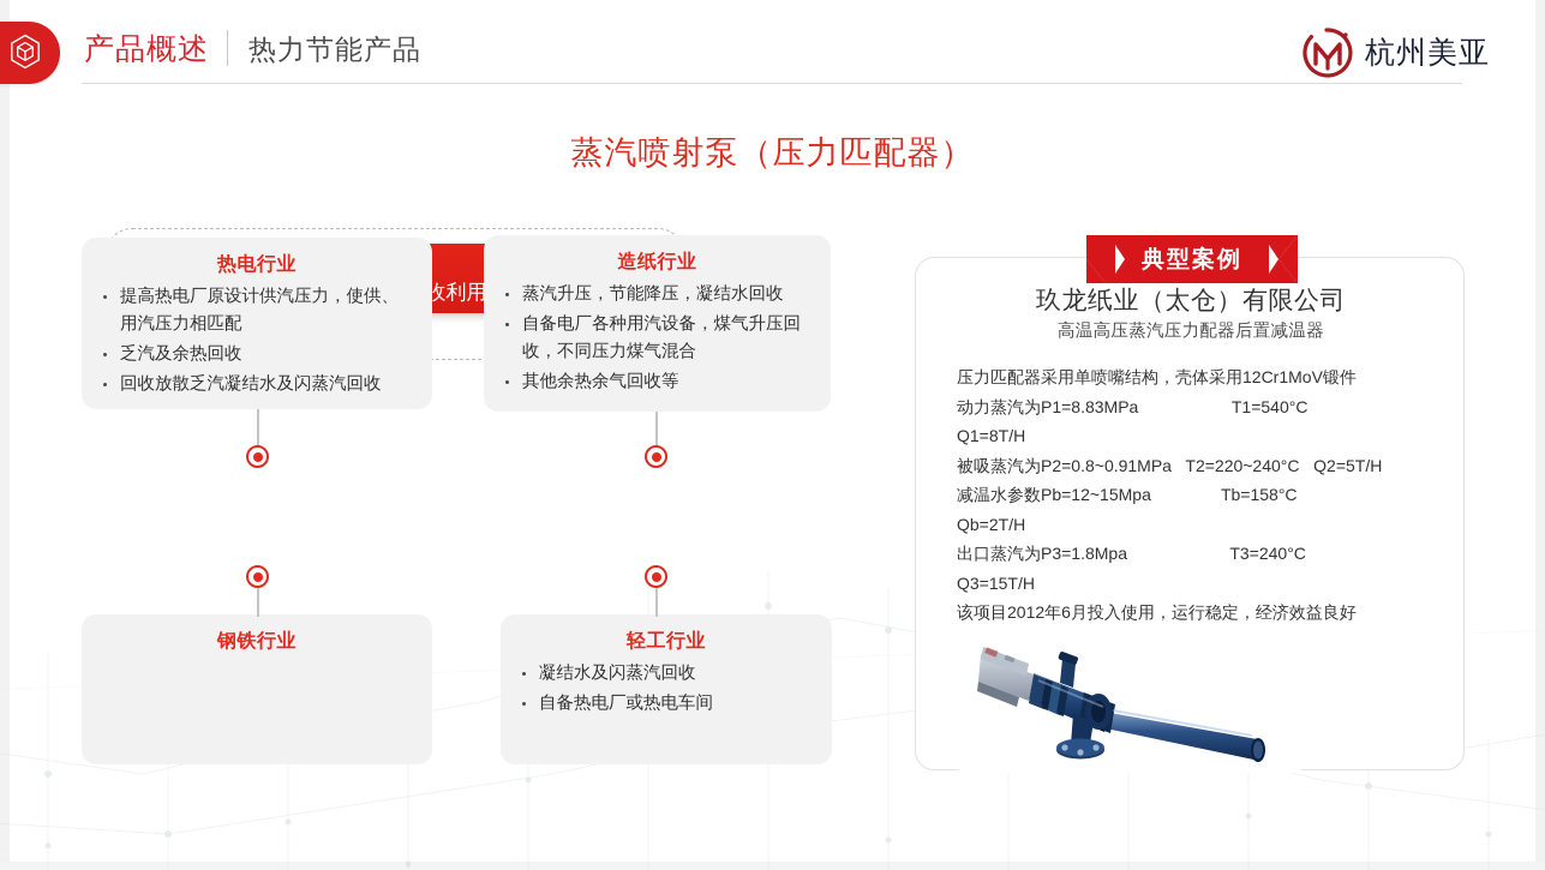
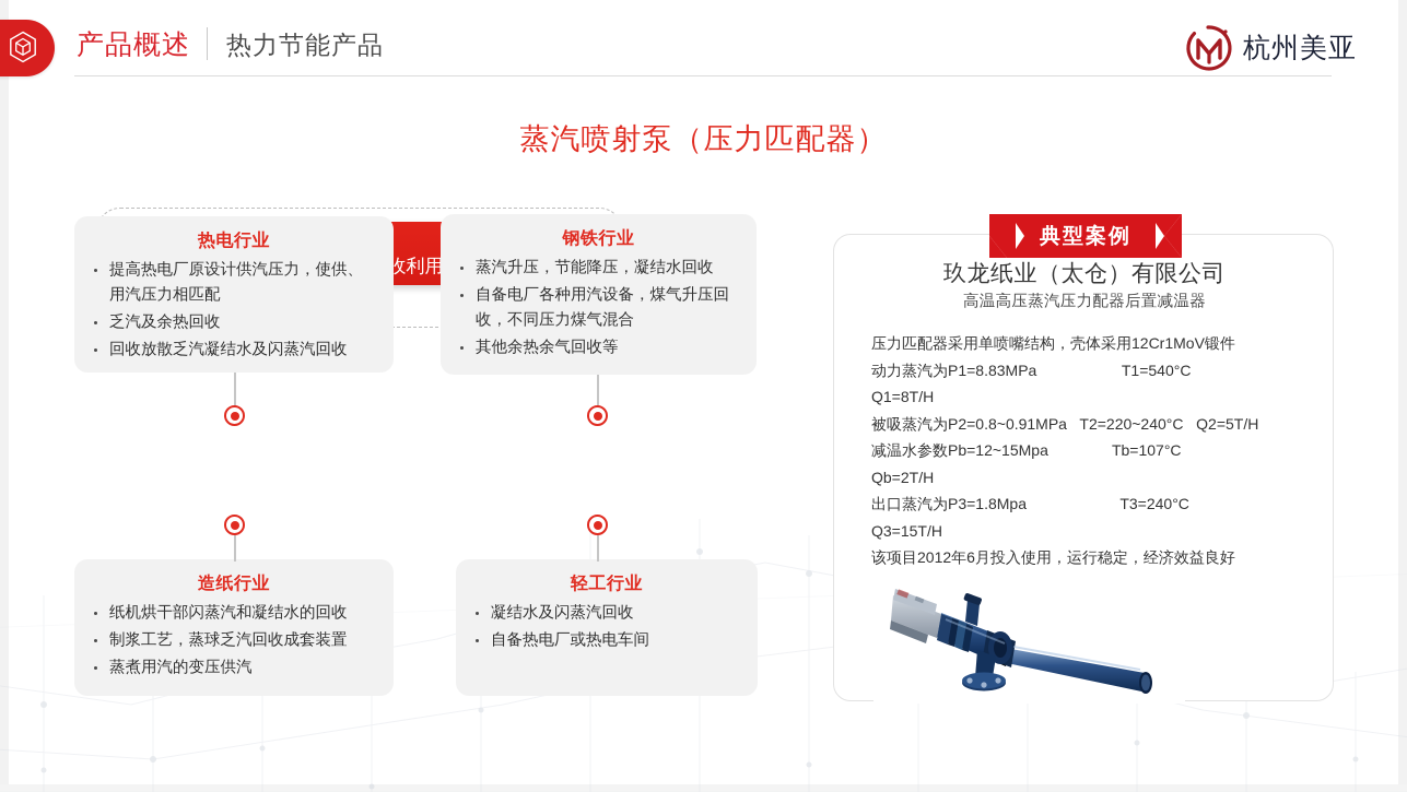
  产品概述
  热力节能产品
  杭州美亚
  蒸汽喷射泵（压力匹配器）
  热电行业
  提高热电厂原设计供汽压力，使供、用汽压力相匹配
  乏汽及余热回收
  回收放散乏汽凝结水及闪蒸汽回收
- 造纸行业
+ 钢铁行业
  蒸汽升压，节能降压，凝结水回收
  自备电厂各种用汽设备，煤气升压回收，不同压力煤气混合
  其他余热余气回收等
- 钢铁行业
+ 造纸行业
+ 纸机烘干部闪蒸汽和凝结水的回收
+ 制浆工艺，蒸球乏汽回收成套装置
+ 蒸煮用汽的变压供汽
  轻工行业
  凝结水及闪蒸汽回收
  自备热电厂或热电车间
  玖龙纸业（太仓）有限公司
  高温高压蒸汽压力配器后置减温器
  压力匹配器采用单喷嘴结构，壳体采用12Cr1MoV锻件
  动力蒸汽为P1=8.83MPa T1=540°C
  Q1=8T/H
  被吸蒸汽为P2=0.8~0.91MPa T2=220~240°C Q2=5T/H
- 减温水参数Pb=12~15Mpa Tb=158°C
+ 减温水参数Pb=12~15Mpa Tb=107°C
  Qb=2T/H
  出口蒸汽为P3=1.8Mpa T3=240°C
  Q3=15T/H
  该项目2012年6月投入使用，运行稳定，经济效益良好
  典型案例
